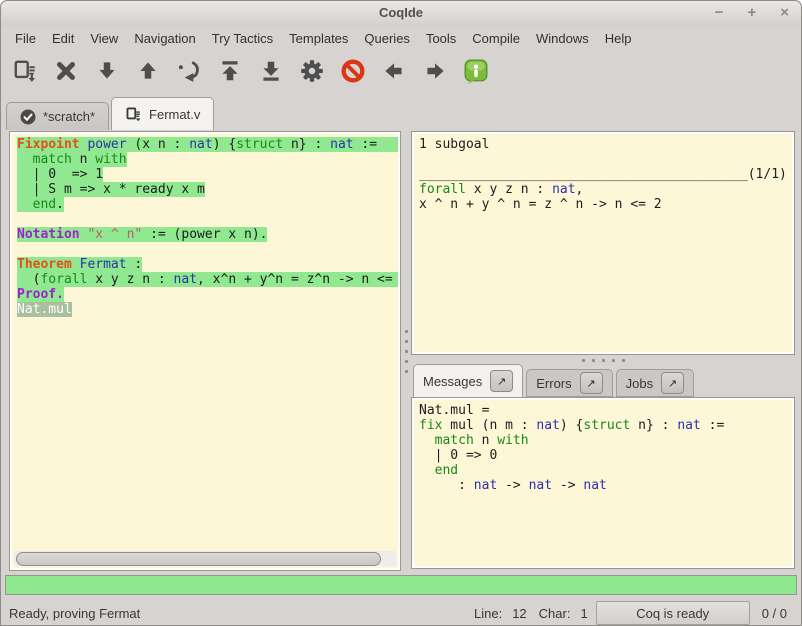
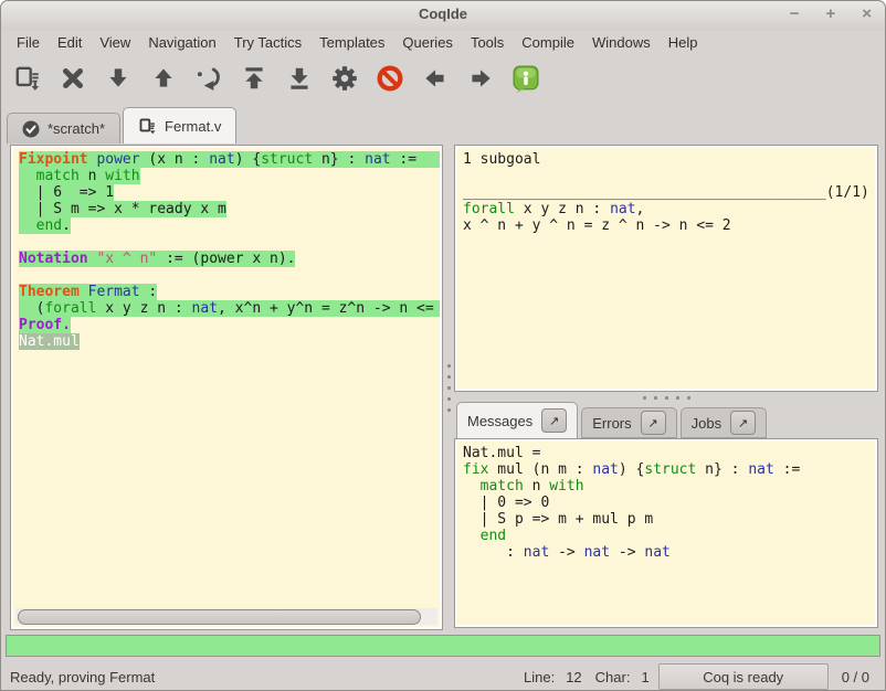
  CoqIde
  −
  +
  ×
  File
  Edit
  View
  Navigation
  Try Tactics
  Templates
  Queries
  Tools
  Compile
  Windows
  Help
  *scratch*
  Fermat.v
  Fixpoint power (x n : nat) {struct n} : nat :=
  match n with
- | 0 => 1
+ | 6 => 1
  | S m => x * ready x m
  end.
  Notation "x ^ n" := (power x n).
  Theorem Fermat :
  (forall x y z n : nat, x^n + y^n = z^n -> n <=
  Proof.
  Nat.mul
  1 subgoal
  __________________________________________(1/1)
  forall x y z n : nat,
  x ^ n + y ^ n = z ^ n -> n <= 2
  Messages
  ↗
  Errors
  ↗
  Jobs
  ↗
  Nat.mul =
  fix mul (n m : nat) {struct n} : nat :=
  match n with
  | 0 => 0
+ | S p => m + mul p m
  end
  : nat -> nat -> nat
  Ready, proving Fermat
  Line:
  12
  Char:
  1
  Coq is ready
  0 / 0
